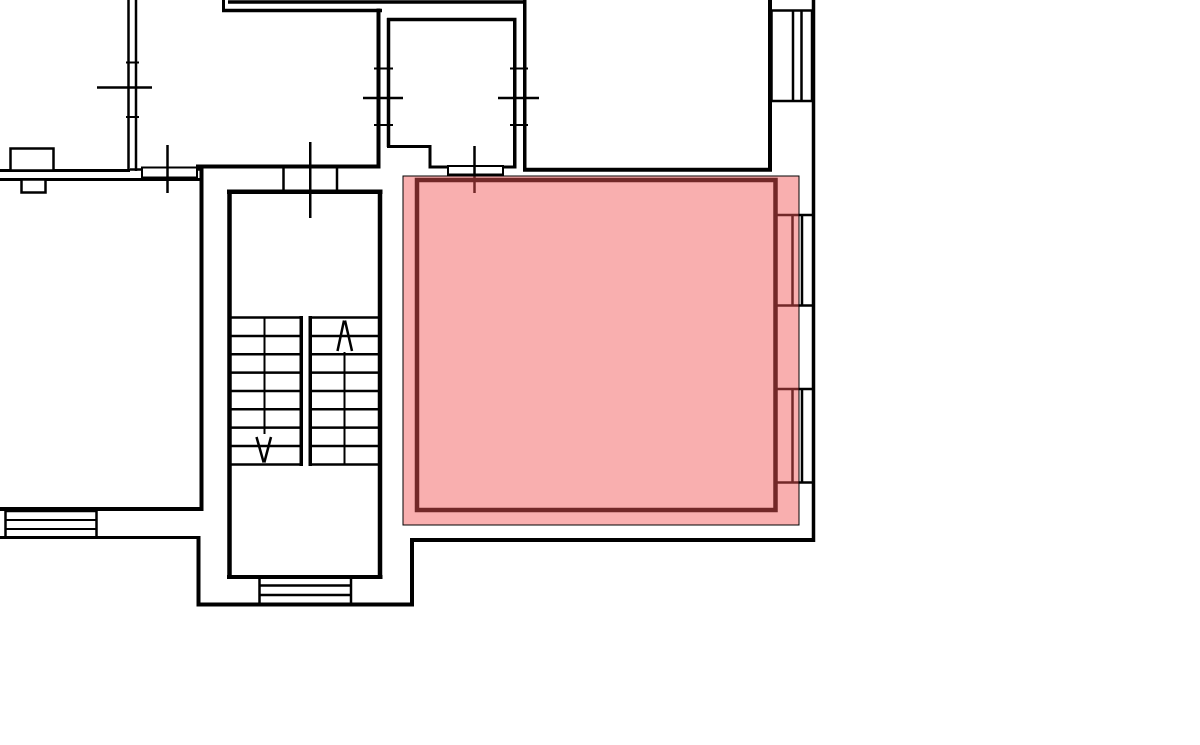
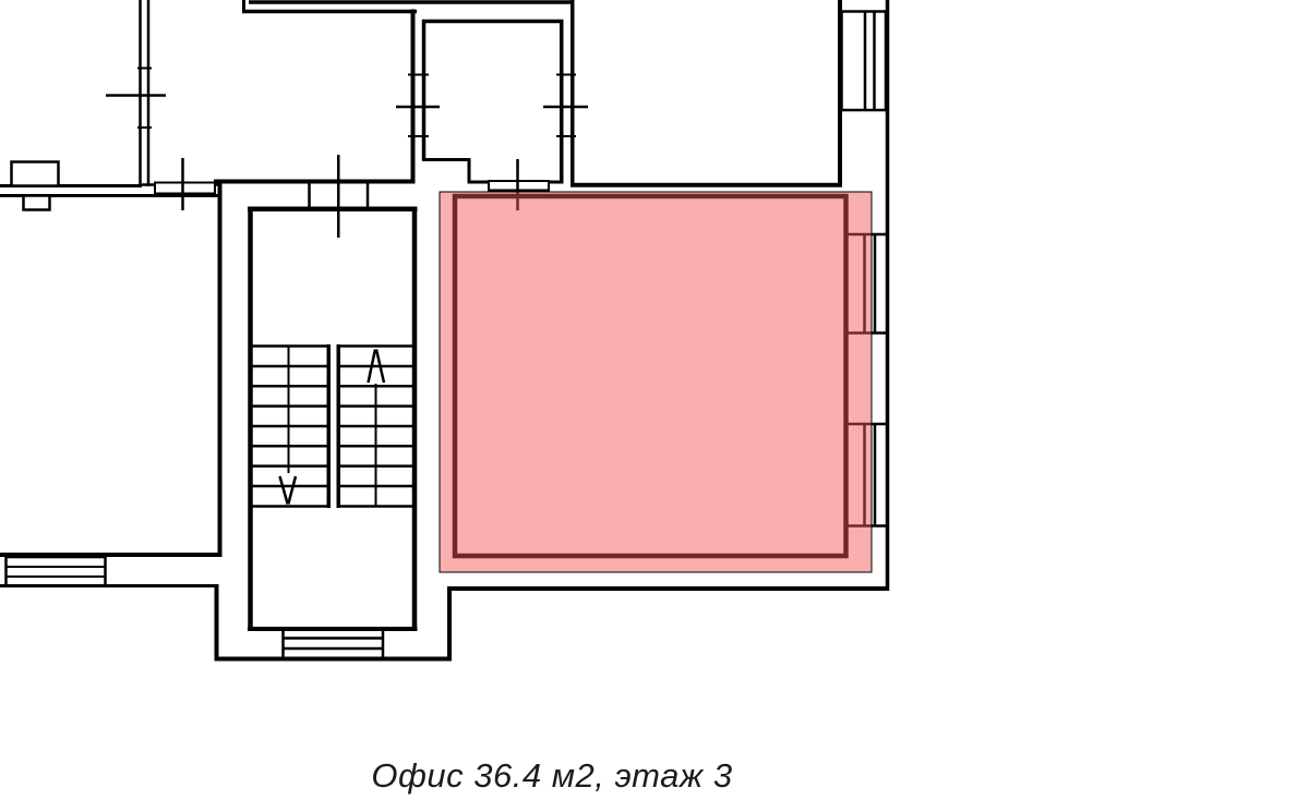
+ Офис 36.4 м2, этаж 3
